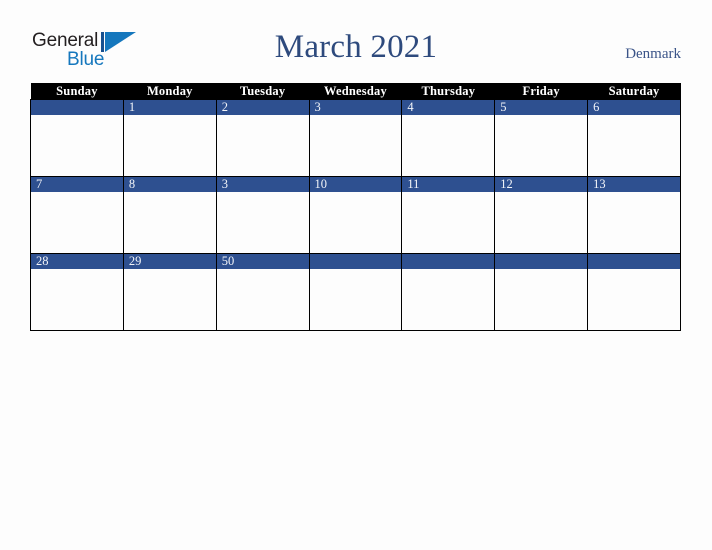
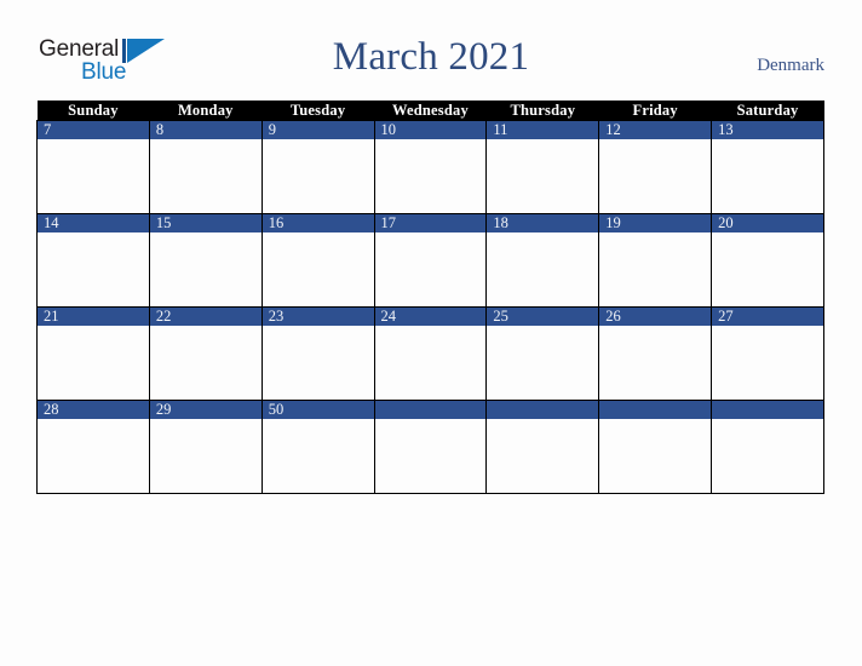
  General
  Blue
  March 2021
  Denmark
  Sunday	Monday	Tuesday	Wednesday	Thursday	Friday	Saturday
- 	1	2	3	4	5	6
- 7	8	3	10	11	12	13
+ 7	8	9	10	11	12	13
+ 14	15	16	17	18	19	20
+ 21	22	23	24	25	26	27
  28	29	50
